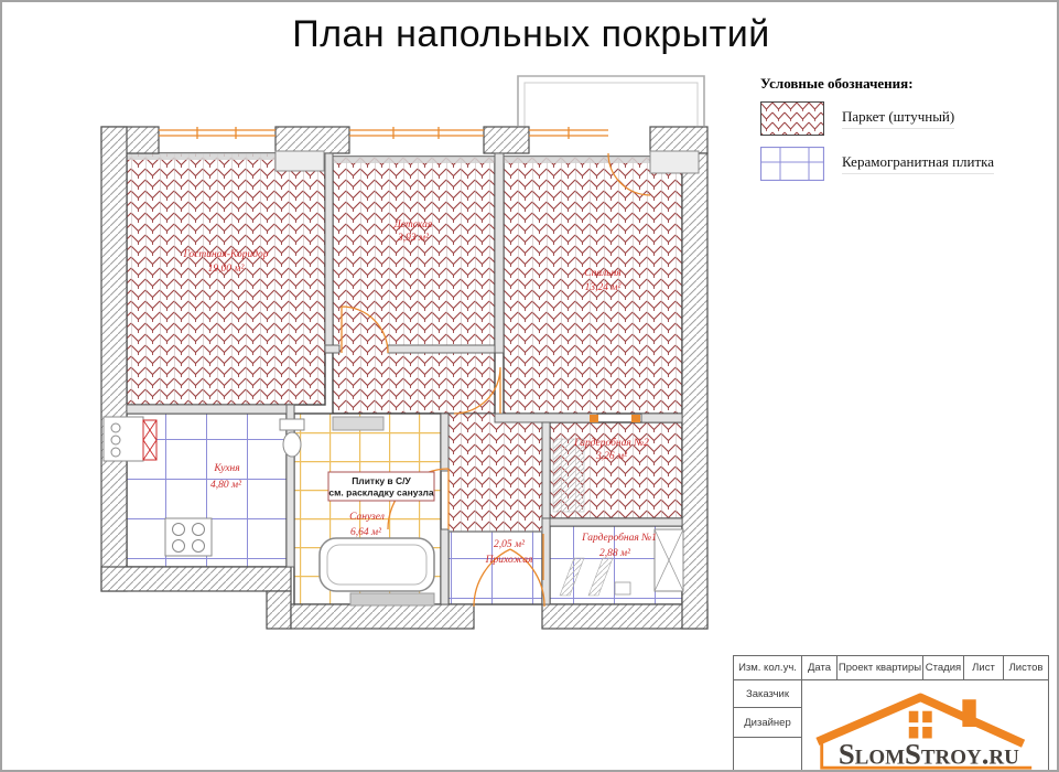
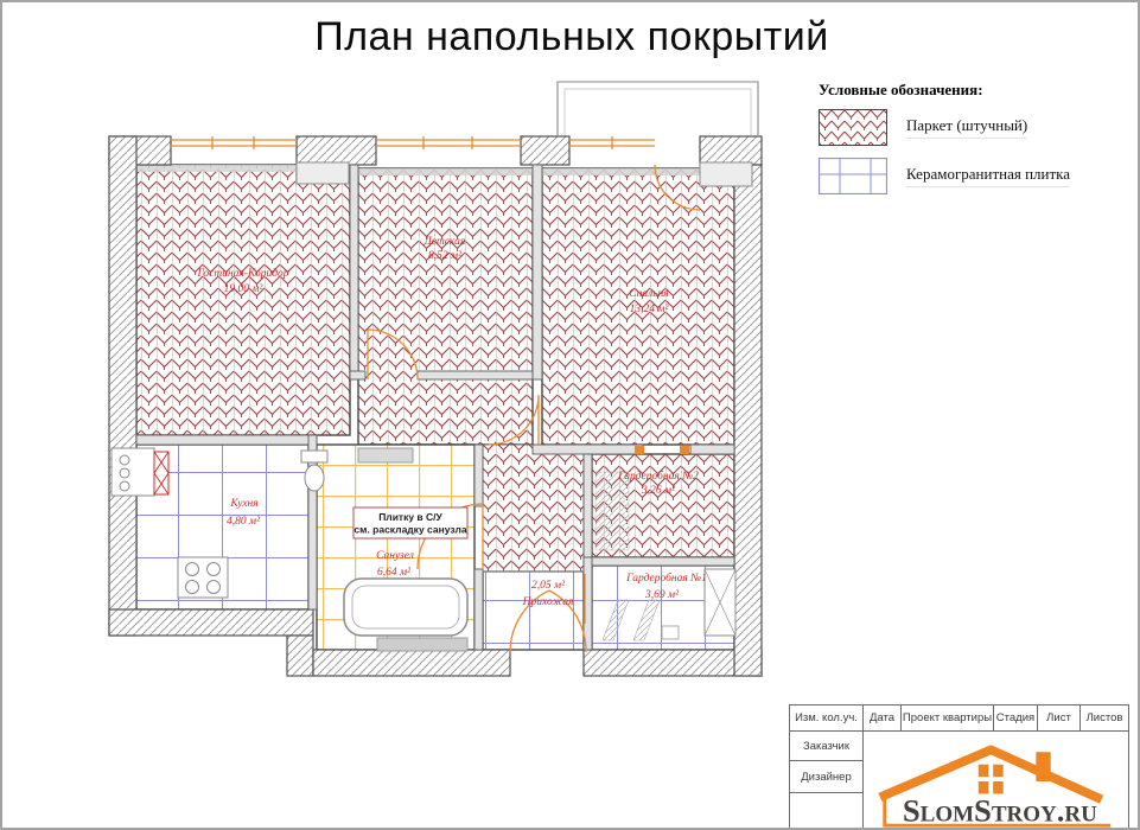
  План напольных покрытий
  Плитку в С/У
  см. раскладку санузла
  Гостиная-Коридор
  19,00 м²
  Детская
- 3,93 м²
+ 8,52 м²
  Спальня
  13,24 м²
  Кухня
  4,80 м²
  Санузел
  6,64 м²
  2,05 м²
  Прихожая
  Гардеробная №1
- 2,88 м²
+ 3,69 м²
  Гардеробная №2
  3,26 м²
  Условные обозначения:
  Паркет (штучный)
  Керамогранитная плитка
  Изм. кол.уч.
  Дата
  Проект квартиры
  Стадия
  Лист
  Листов
  Заказчик
  SlomStroy.ru
  Дизайнер
